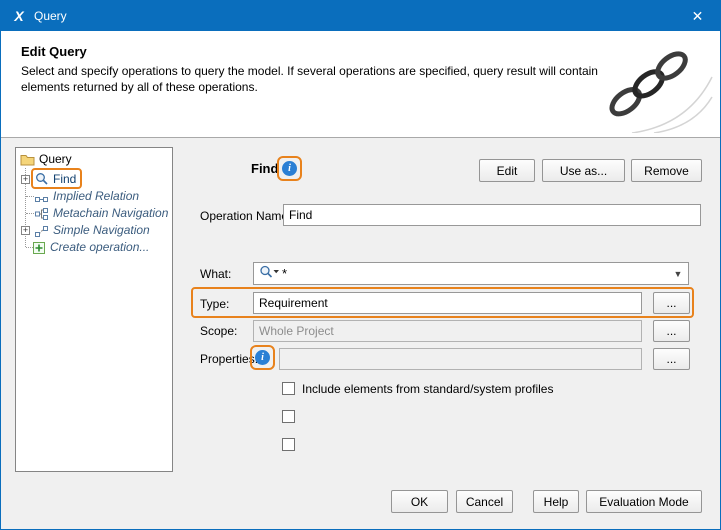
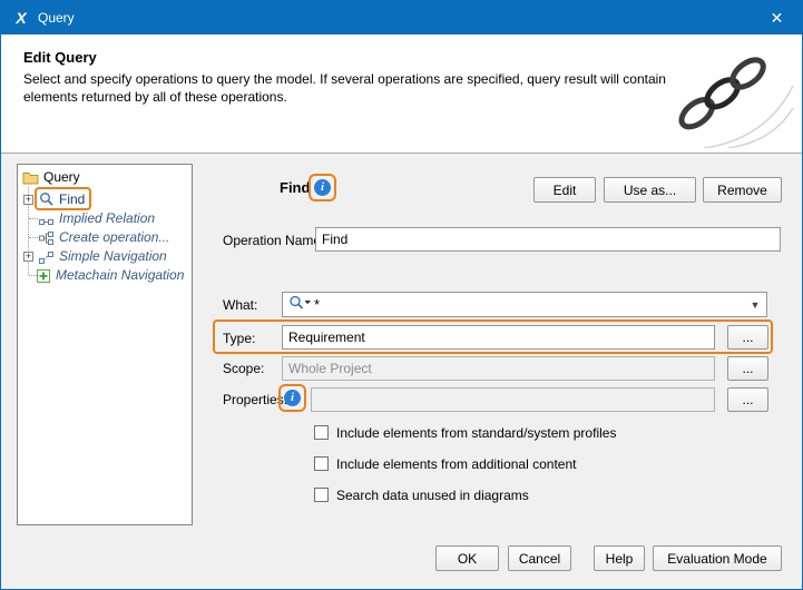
  X
  Query
  ✕
  Edit Query
  Select and specify operations to query the model. If several operations are specified, query result will contain
  elements returned by all of these operations.
  Query
  +
  Find
  Implied Relation
- Metachain Navigation
+ Create operation...
  +
  Simple Navigation
- Create operation...
+ Metachain Navigation
  Find
  i
  Edit
  Use as...
  Remove
  Operation Nam
  Find
  What:
  *
  ▼
  Type:
  Requirement
  ...
  Scope:
  Whole Project
  ...
  Properties
  i
  ...
  Include elements from standard/system profiles
+ Include elements from additional content
+ Search data unused in diagrams
  OK
  Cancel
  Help
  Evaluation Mode
